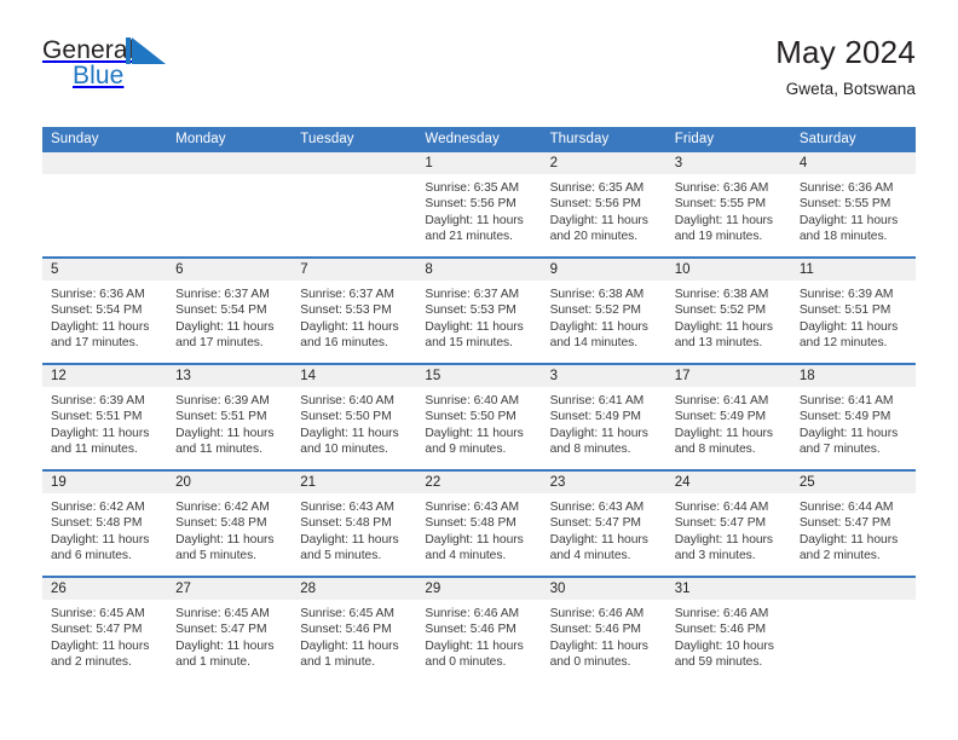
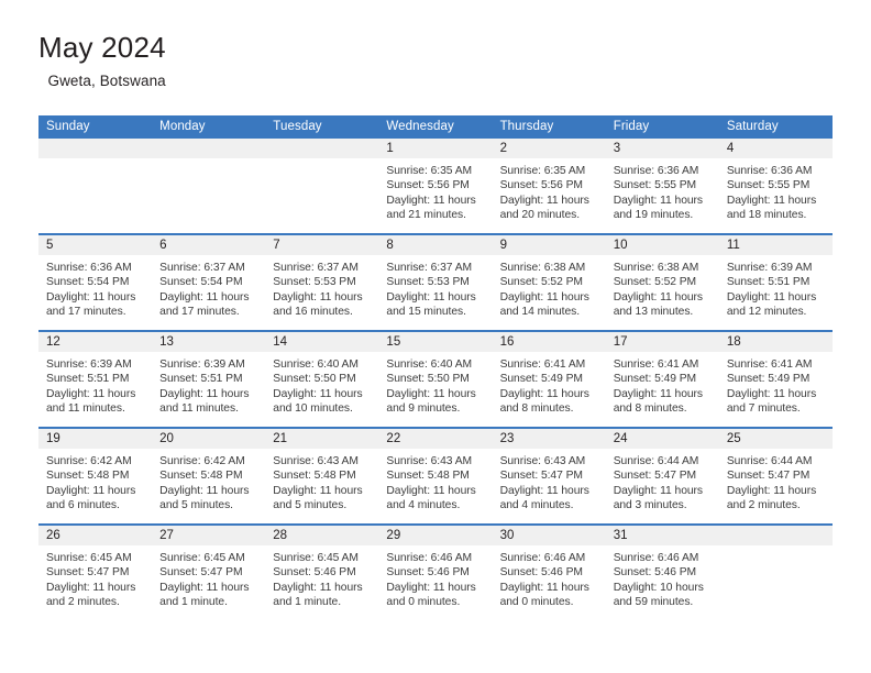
- General
- Blue
  May 2024
  Gweta, Botswana
  Sunday	Monday	Tuesday	Wednesday	Thursday	Friday	Saturday
  			1Sunrise: 6:35 AMSunset: 5:56 PMDaylight: 11 hoursand 21 minutes.	2Sunrise: 6:35 AMSunset: 5:56 PMDaylight: 11 hoursand 20 minutes.	3Sunrise: 6:36 AMSunset: 5:55 PMDaylight: 11 hoursand 19 minutes.	4Sunrise: 6:36 AMSunset: 5:55 PMDaylight: 11 hoursand 18 minutes.
  5Sunrise: 6:36 AMSunset: 5:54 PMDaylight: 11 hoursand 17 minutes.	6Sunrise: 6:37 AMSunset: 5:54 PMDaylight: 11 hoursand 17 minutes.	7Sunrise: 6:37 AMSunset: 5:53 PMDaylight: 11 hoursand 16 minutes.	8Sunrise: 6:37 AMSunset: 5:53 PMDaylight: 11 hoursand 15 minutes.	9Sunrise: 6:38 AMSunset: 5:52 PMDaylight: 11 hoursand 14 minutes.	10Sunrise: 6:38 AMSunset: 5:52 PMDaylight: 11 hoursand 13 minutes.	11Sunrise: 6:39 AMSunset: 5:51 PMDaylight: 11 hoursand 12 minutes.
- 12Sunrise: 6:39 AMSunset: 5:51 PMDaylight: 11 hoursand 11 minutes.	13Sunrise: 6:39 AMSunset: 5:51 PMDaylight: 11 hoursand 11 minutes.	14Sunrise: 6:40 AMSunset: 5:50 PMDaylight: 11 hoursand 10 minutes.	15Sunrise: 6:40 AMSunset: 5:50 PMDaylight: 11 hoursand 9 minutes.	3Sunrise: 6:41 AMSunset: 5:49 PMDaylight: 11 hoursand 8 minutes.	17Sunrise: 6:41 AMSunset: 5:49 PMDaylight: 11 hoursand 8 minutes.	18Sunrise: 6:41 AMSunset: 5:49 PMDaylight: 11 hoursand 7 minutes.
+ 12Sunrise: 6:39 AMSunset: 5:51 PMDaylight: 11 hoursand 11 minutes.	13Sunrise: 6:39 AMSunset: 5:51 PMDaylight: 11 hoursand 11 minutes.	14Sunrise: 6:40 AMSunset: 5:50 PMDaylight: 11 hoursand 10 minutes.	15Sunrise: 6:40 AMSunset: 5:50 PMDaylight: 11 hoursand 9 minutes.	16Sunrise: 6:41 AMSunset: 5:49 PMDaylight: 11 hoursand 8 minutes.	17Sunrise: 6:41 AMSunset: 5:49 PMDaylight: 11 hoursand 8 minutes.	18Sunrise: 6:41 AMSunset: 5:49 PMDaylight: 11 hoursand 7 minutes.
  19Sunrise: 6:42 AMSunset: 5:48 PMDaylight: 11 hoursand 6 minutes.	20Sunrise: 6:42 AMSunset: 5:48 PMDaylight: 11 hoursand 5 minutes.	21Sunrise: 6:43 AMSunset: 5:48 PMDaylight: 11 hoursand 5 minutes.	22Sunrise: 6:43 AMSunset: 5:48 PMDaylight: 11 hoursand 4 minutes.	23Sunrise: 6:43 AMSunset: 5:47 PMDaylight: 11 hoursand 4 minutes.	24Sunrise: 6:44 AMSunset: 5:47 PMDaylight: 11 hoursand 3 minutes.	25Sunrise: 6:44 AMSunset: 5:47 PMDaylight: 11 hoursand 2 minutes.
  26Sunrise: 6:45 AMSunset: 5:47 PMDaylight: 11 hoursand 2 minutes.	27Sunrise: 6:45 AMSunset: 5:47 PMDaylight: 11 hoursand 1 minute.	28Sunrise: 6:45 AMSunset: 5:46 PMDaylight: 11 hoursand 1 minute.	29Sunrise: 6:46 AMSunset: 5:46 PMDaylight: 11 hoursand 0 minutes.	30Sunrise: 6:46 AMSunset: 5:46 PMDaylight: 11 hoursand 0 minutes.	31Sunrise: 6:46 AMSunset: 5:46 PMDaylight: 10 hoursand 59 minutes.
